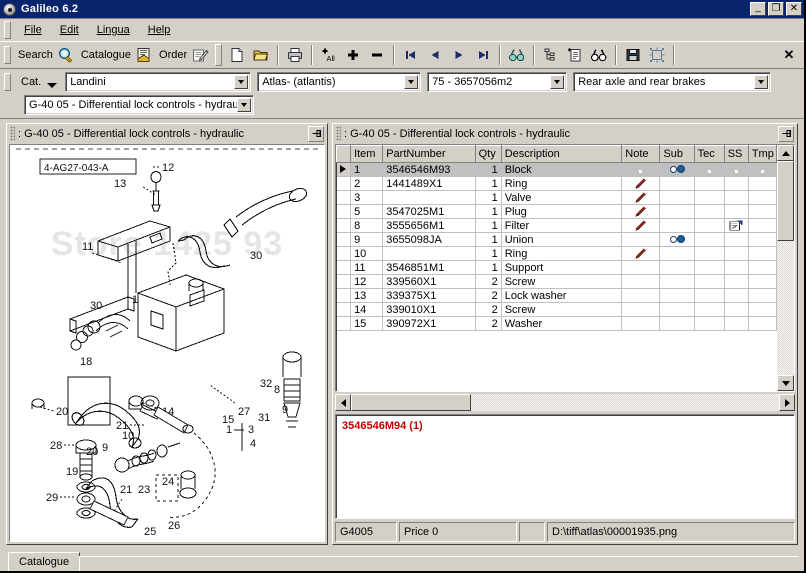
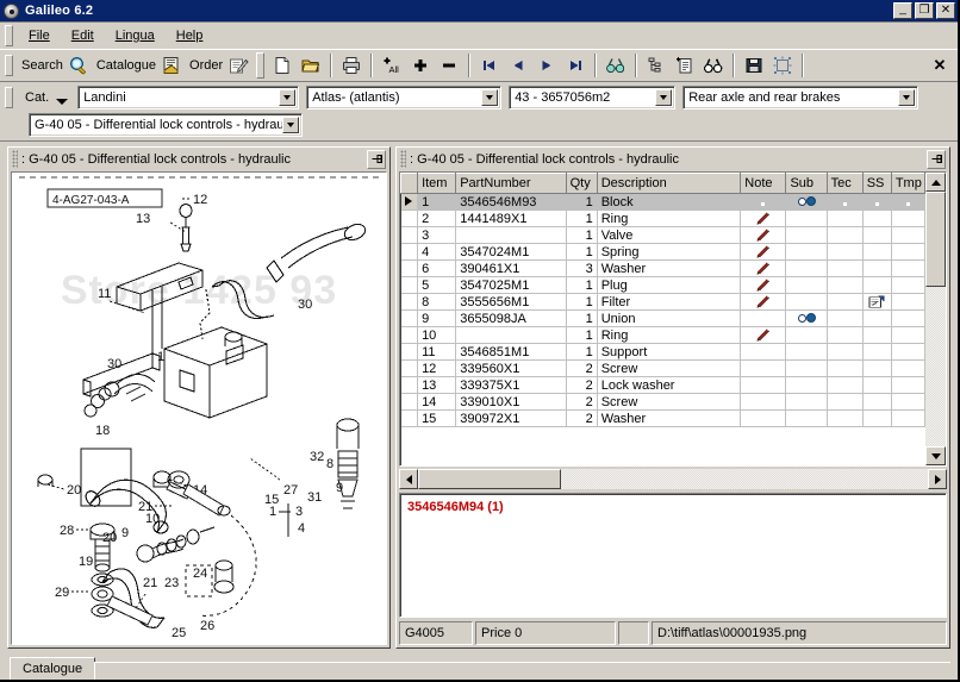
  Galileo 6.2
  _
  ❐
  ✕
  File
  Edit
  Lingua
  Help
  Search
  Catalogue
  Order
  All
  ✕
  Cat.
  Landini
  Atlas- (atlantis)
- 75 - 3657056m2
+ 43 - 3657056m2
  Rear axle and rear brakes
  G-40 05 - Differential lock controls - hydrau
  : G-40 05 - Differential lock controls - hydraulic
  4-AG27-043-A
  12
  13
  11
  30
  30
  18
  32
  27
  15
  8
  9
  3
  4
  1
  10
  9
  20
  19
  23
  24
  25
  26
  20
  21
  31
  28
  29
  21
  Store 1425 93
  : G-40 05 - Differential lock controls - hydraulic
  	Item	PartNumber	Qty	Description	Note	Sub	Tec	SS	Tmp
  	1	3546546M93	1	Block
  	2	1441489X1	1	Ring
  	3		1	Valve
+ 	4	3547024M1	1	Spring
+ 	6	390461X1	3	Washer
  	5	3547025M1	1	Plug
  	8	3555656M1	1	Filter
  	9	3655098JA	1	Union
  	10		1	Ring
  	11	3546851M1	1	Support
  	12	339560X1	2	Screw
  	13	339375X1	2	Lock washer
  	14	339010X1	2	Screw
  	15	390972X1	2	Washer
  3546546M94 (1)
  G4005
  Price 0
  D:\tiff\atlas\00001935.png
  Catalogue
